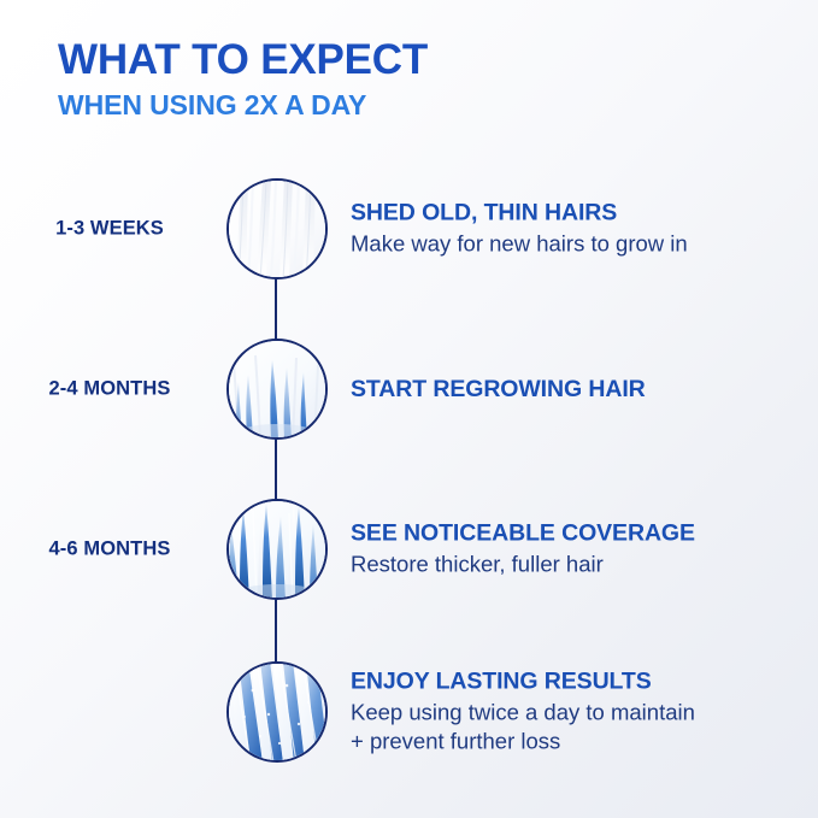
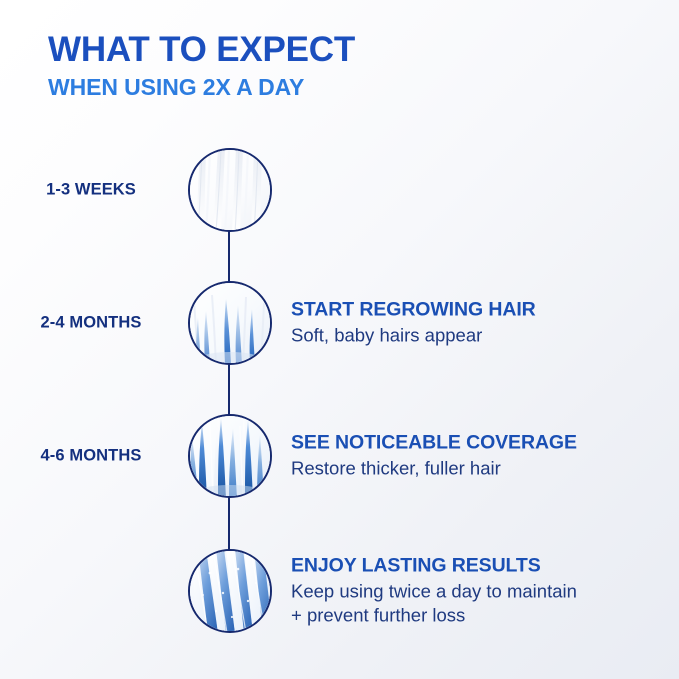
  WHAT TO EXPECT
  WHEN USING 2X A DAY
  1-3 WEEKS
- SHED OLD, THIN HAIRS
- Make way for new hairs to grow in
  2-4 MONTHS
  START REGROWING HAIR
+ Soft, baby hairs appear
  4-6 MONTHS
  SEE NOTICEABLE COVERAGE
  Restore thicker, fuller hair
  ENJOY LASTING RESULTS
  Keep using twice a day to maintain
  + prevent further loss
